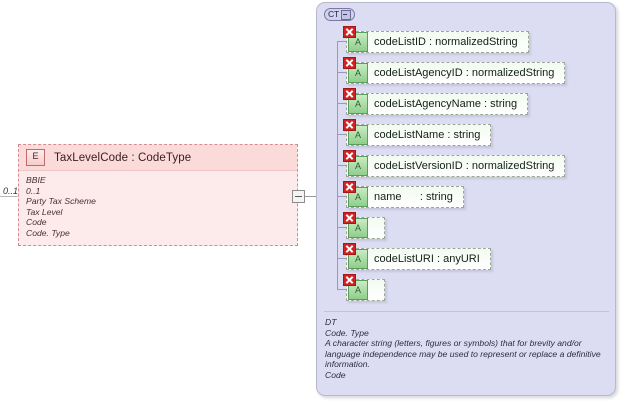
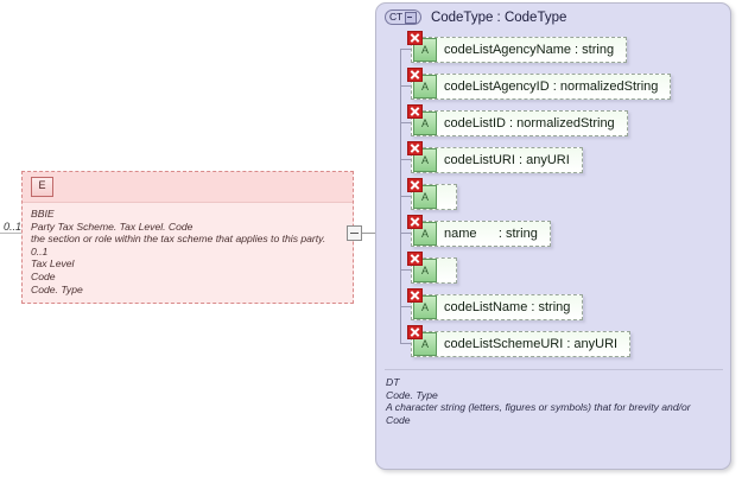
  0..1
  E
- TaxLevelCode : CodeType
  BBIE
+ Party Tax Scheme. Tax Level. Code
+ the section or role within the tax scheme that applies to this party.
  0..1
- Party Tax Scheme
  Tax Level
  Code
  Code. Type
  CT
+ CodeType : CodeType
  A
- codeListID : normalizedString
+ codeListAgencyName : string
  A
  codeListAgencyID : normalizedString
  A
- codeListAgencyName : string
+ codeListID : normalizedString
  A
- codeListName : string
+ codeListURI : anyURI
  A
- codeListVersionID : normalizedString
  A
  name : string
  A
  A
- codeListURI : anyURI
+ codeListName : string
  A
+ codeListSchemeURI : anyURI
  DT
  Code. Type
  A character string (letters, figures or symbols) that for brevity and/or
- language independence may be used to represent or replace a definitive
- information.
  Code
